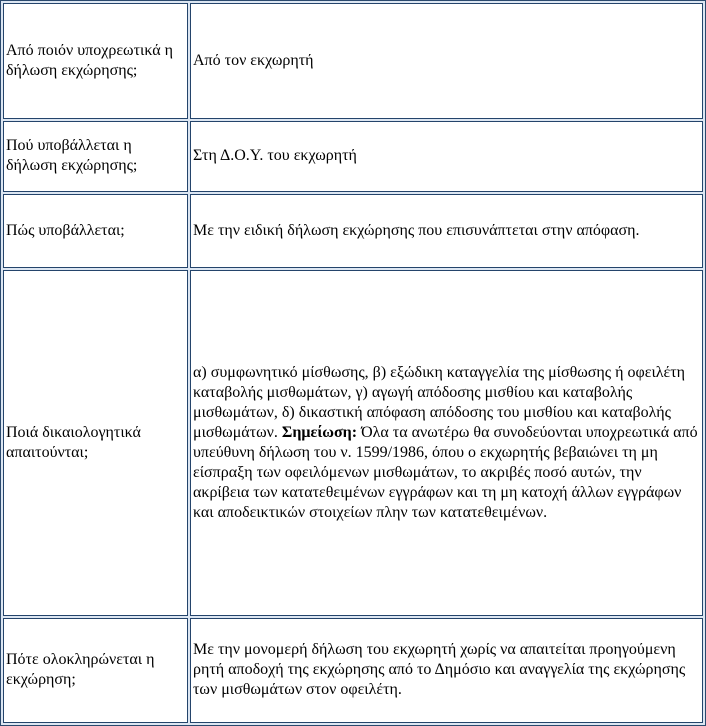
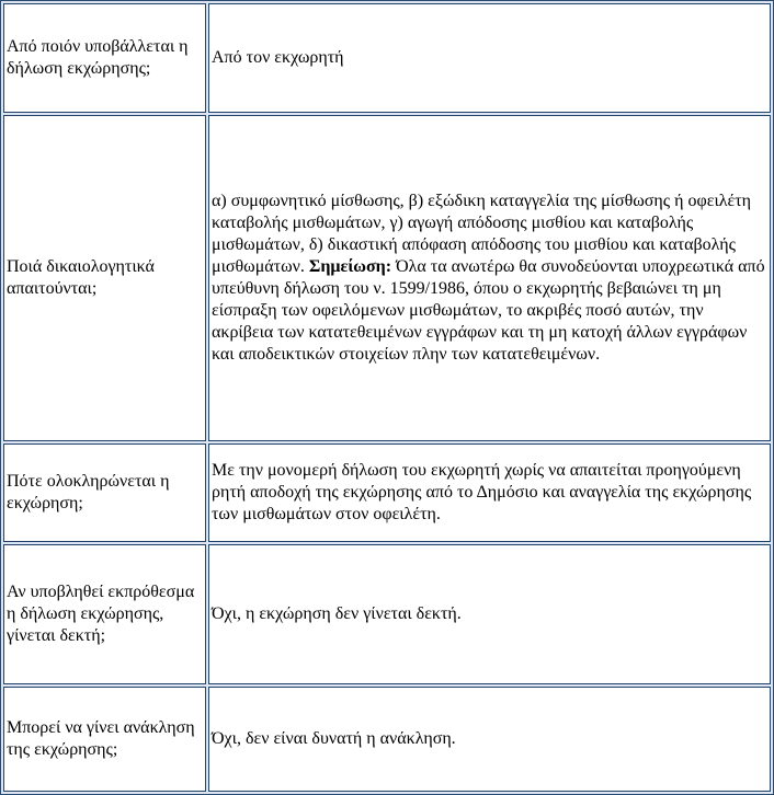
- Από ποιόν υποχρεωτικά η δήλωση εκχώρησης;	Από τον εκχωρητή
+ Από ποιόν υποβάλλεται η δήλωση εκχώρησης;	Από τον εκχωρητή
- Πού υποβάλλεται η δήλωση εκχώρησης;	Στη Δ.Ο.Υ. του εκχωρητή
- Πώς υποβάλλεται;	Με την ειδική δήλωση εκχώρησης που επισυνάπτεται στην απόφαση.
  Ποιά δικαιολογητικά απαιτούνται;	α) συμφωνητικό μίσθωσης, β) εξώδικη καταγγελία της μίσθωσης ή οφειλέτη καταβολής μισθωμάτων, γ) αγωγή απόδοσης μισθίου και καταβολής μισθωμάτων, δ) δικαστική απόφαση απόδοσης του μισθίου και καταβολής μισθωμάτων. Σημείωση: Όλα τα ανωτέρω θα συνοδεύονται υποχρεωτικά από υπεύθυνη δήλωση του ν. 1599/1986, όπου ο εκχωρητής βεβαιώνει τη μη είσπραξη των οφειλόμενων μισθωμάτων, το ακριβές ποσό αυτών, την ακρίβεια των κατατεθειμένων εγγράφων και τη μη κατοχή άλλων εγγράφων και αποδεικτικών στοιχείων πλην των κατατεθειμένων.
  Πότε ολοκληρώνεται η εκχώρηση;	Με την μονομερή δήλωση του εκχωρητή χωρίς να απαιτείται προηγούμενη ρητή αποδοχή της εκχώρησης από το Δημόσιο και αναγγελία της εκχώρησης των μισθωμάτων στον οφειλέτη.
+ Αν υποβληθεί εκπρόθεσμα η δήλωση εκχώρησης, γίνεται δεκτή;	Όχι, η εκχώρηση δεν γίνεται δεκτή.
+ Μπορεί να γίνει ανάκληση της εκχώρησης;	Όχι, δεν είναι δυνατή η ανάκληση.
